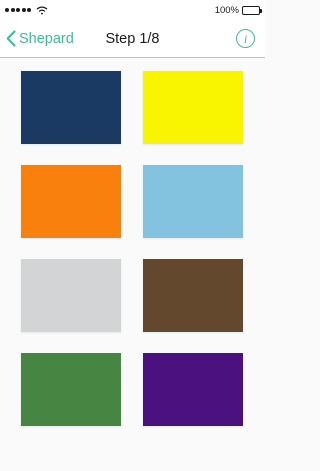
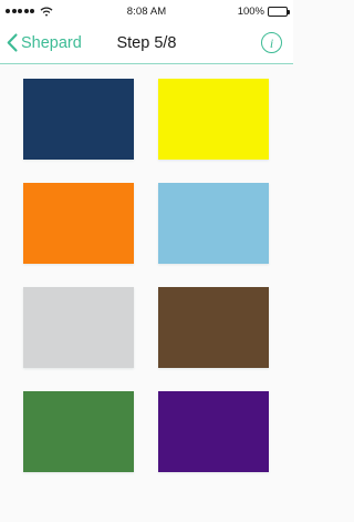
+ 8:08 AM
  100%
  Shepard
- Step 1/8
+ Step 5/8
  i
